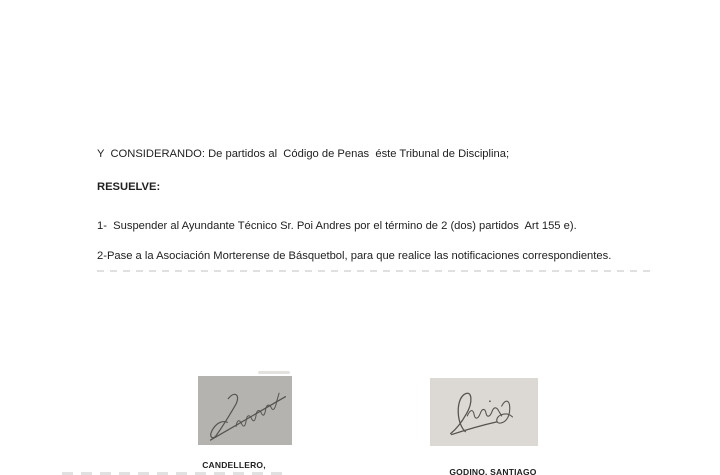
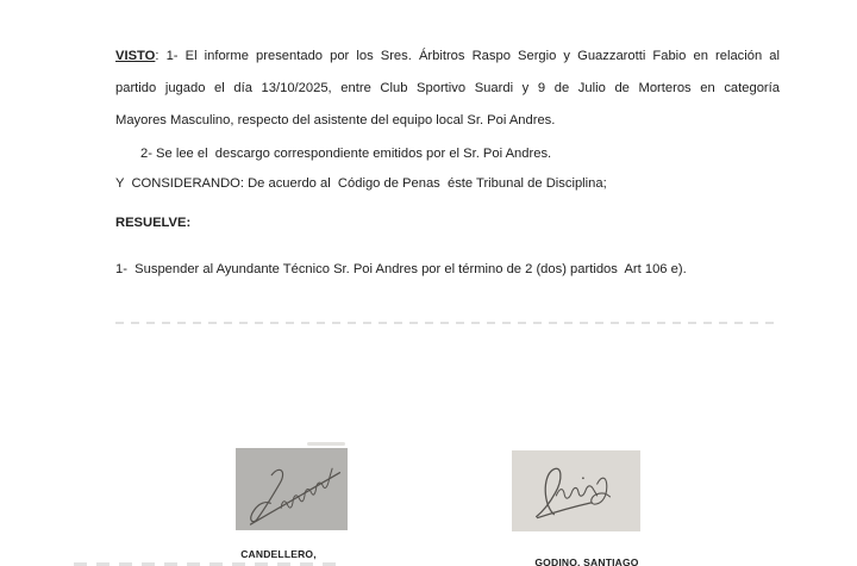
+ VISTO: 1- El informe presentado por los Sres. Árbitros Raspo Sergio y Guazzarotti Fabio en relación al
+ partido jugado el día 13/10/2025, entre Club Sportivo Suardi y 9 de Julio de Morteros en categoría
+ Mayores Masculino, respecto del asistente del equipo local Sr. Poi Andres.
+ 2- Se lee el descargo correspondiente emitidos por el Sr. Poi Andres.
- Y CONSIDERANDO: De partidos al Código de Penas éste Tribunal de Disciplina;
+ Y CONSIDERANDO: De acuerdo al Código de Penas éste Tribunal de Disciplina;
  RESUELVE:
- 1- Suspender al Ayundante Técnico Sr. Poi Andres por el término de 2 (dos) partidos Art 155 e).
+ 1- Suspender al Ayundante Técnico Sr. Poi Andres por el término de 2 (dos) partidos Art 106 e).
- 2-Pase a la Asociación Morterense de Básquetbol, para que realice las notificaciones correspondientes.
  CANDELLERO,
  GODINO, SANTIAGO
